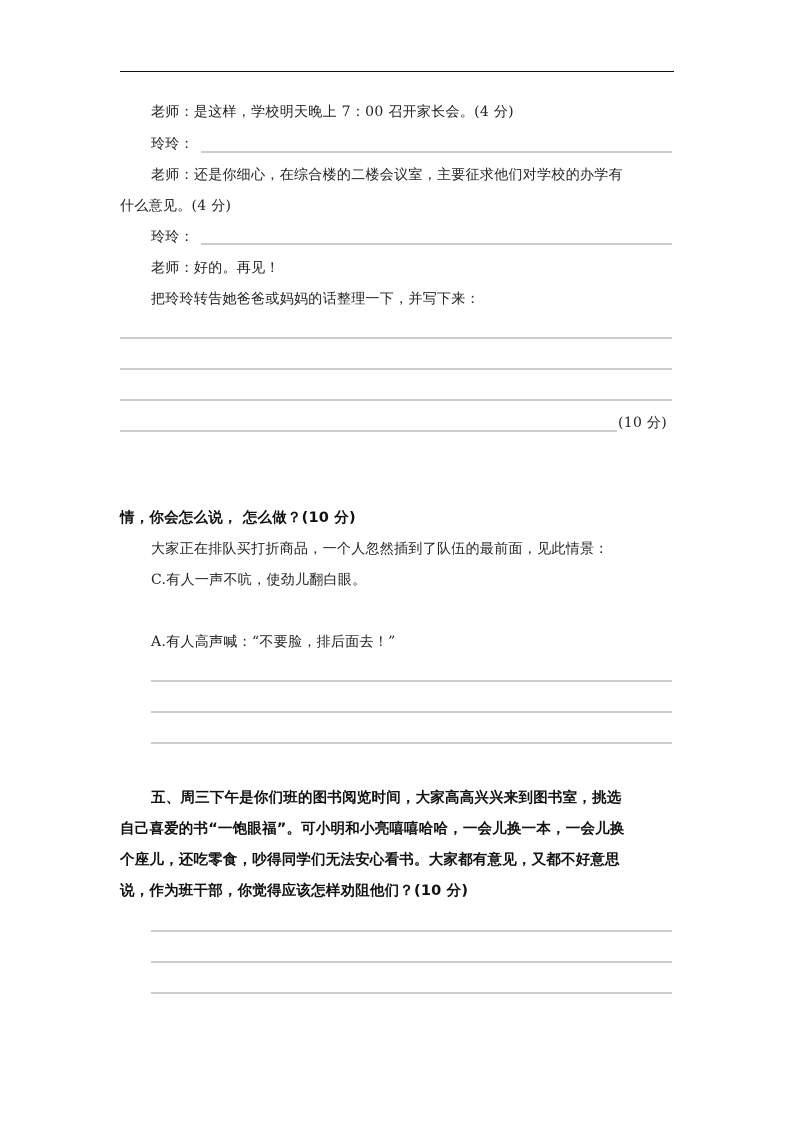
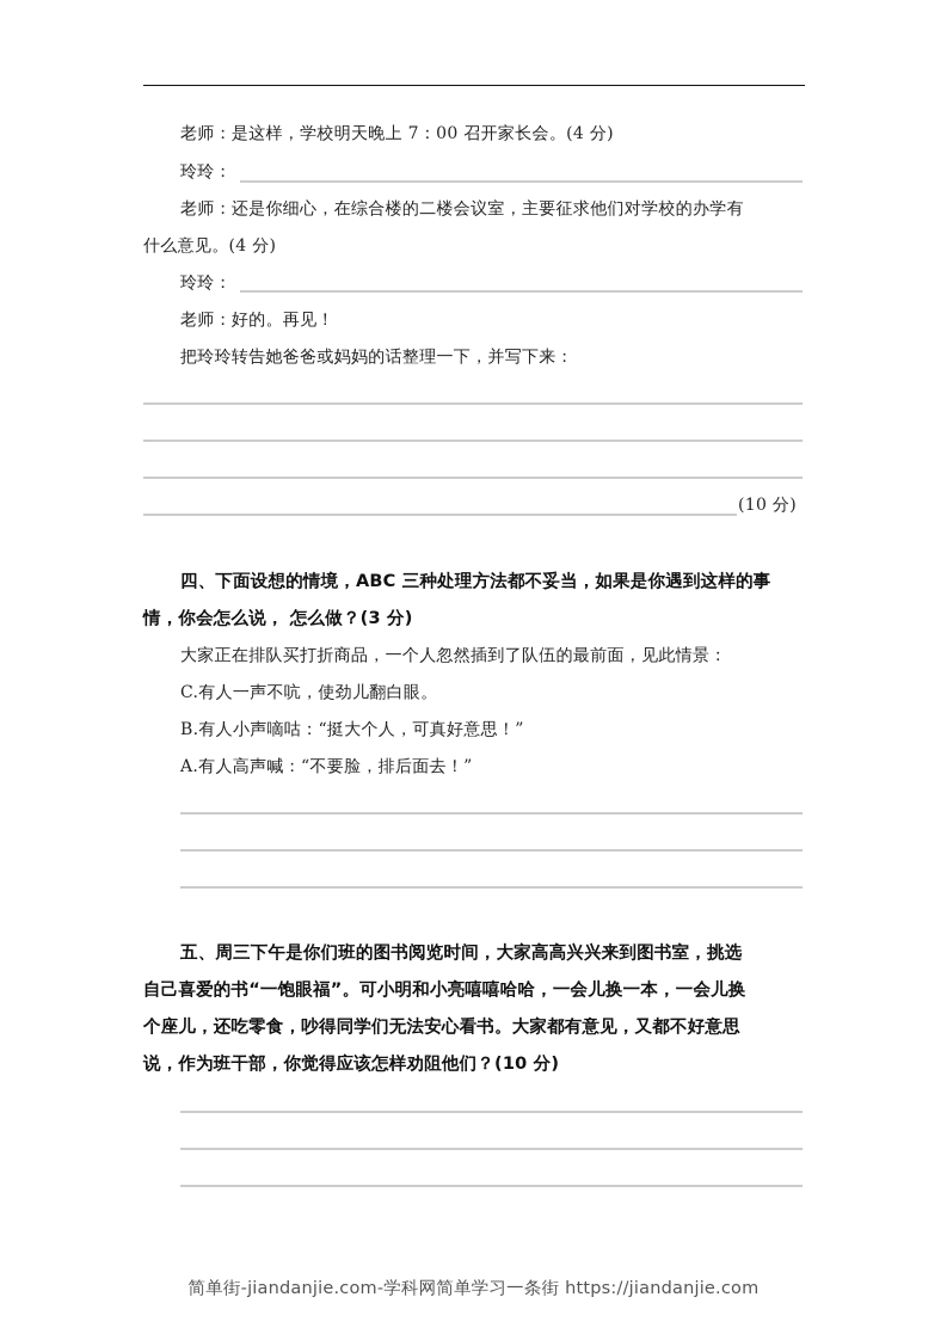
  老师：是这样，学校明天晚上 7：00 召开家长会。(4 分)
  玲玲：
  老师：还是你细心，在综合楼的二楼会议室，主要征求他们对学校的办学有
  什么意见。(4 分)
  玲玲：
  老师：好的。再见！
  把玲玲转告她爸爸或妈妈的话整理一下，并写下来：
  (10 分)
+ 四、下面设想的情境，ABC 三种处理方法都不妥当，如果是你遇到这样的事
- 情，你会怎么说， 怎么做？(10 分)
+ 情，你会怎么说， 怎么做？(3 分)
  大家正在排队买打折商品，一个人忽然插到了队伍的最前面，见此情景：
  C.有人一声不吭，使劲儿翻白眼。
+ B.有人小声嘀咕：“挺大个人，可真好意思！”
  A.有人高声喊：“不要脸，排后面去！”
  五、周三下午是你们班的图书阅览时间，大家高高兴兴来到图书室，挑选
  自己喜爱的书“一饱眼福”。可小明和小亮嘻嘻哈哈，一会儿换一本，一会儿换
  个座儿，还吃零食，吵得同学们无法安心看书。大家都有意见，又都不好意思
  说，作为班干部，你觉得应该怎样劝阻他们？(10 分)
+ 简单街-jiandanjie.com-学科网简单学习一条街 https://jiandanjie.com
